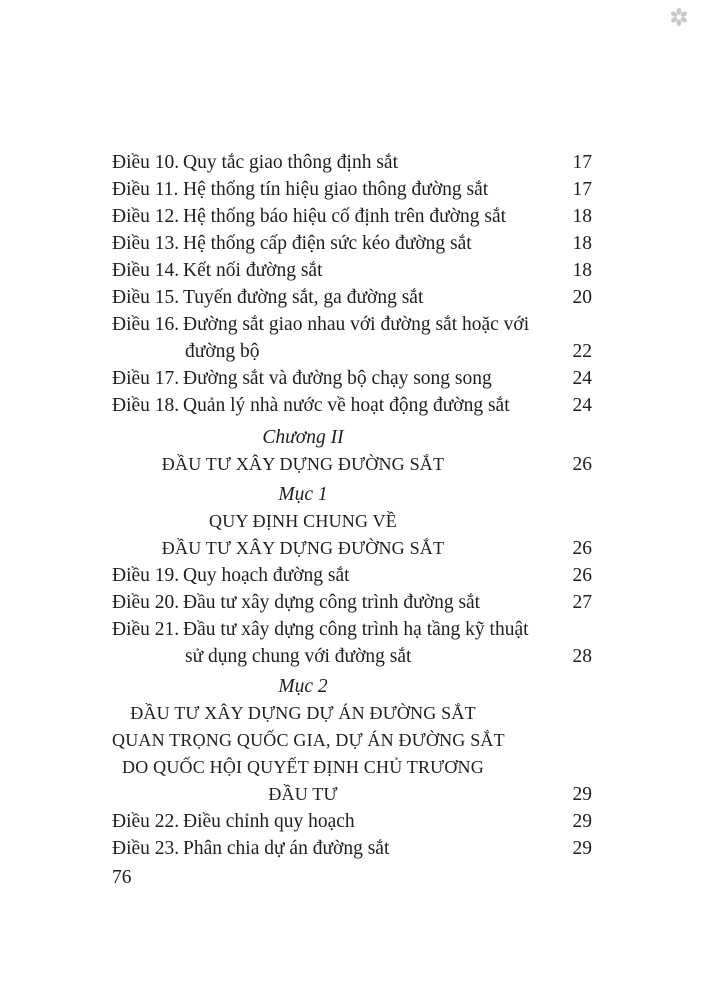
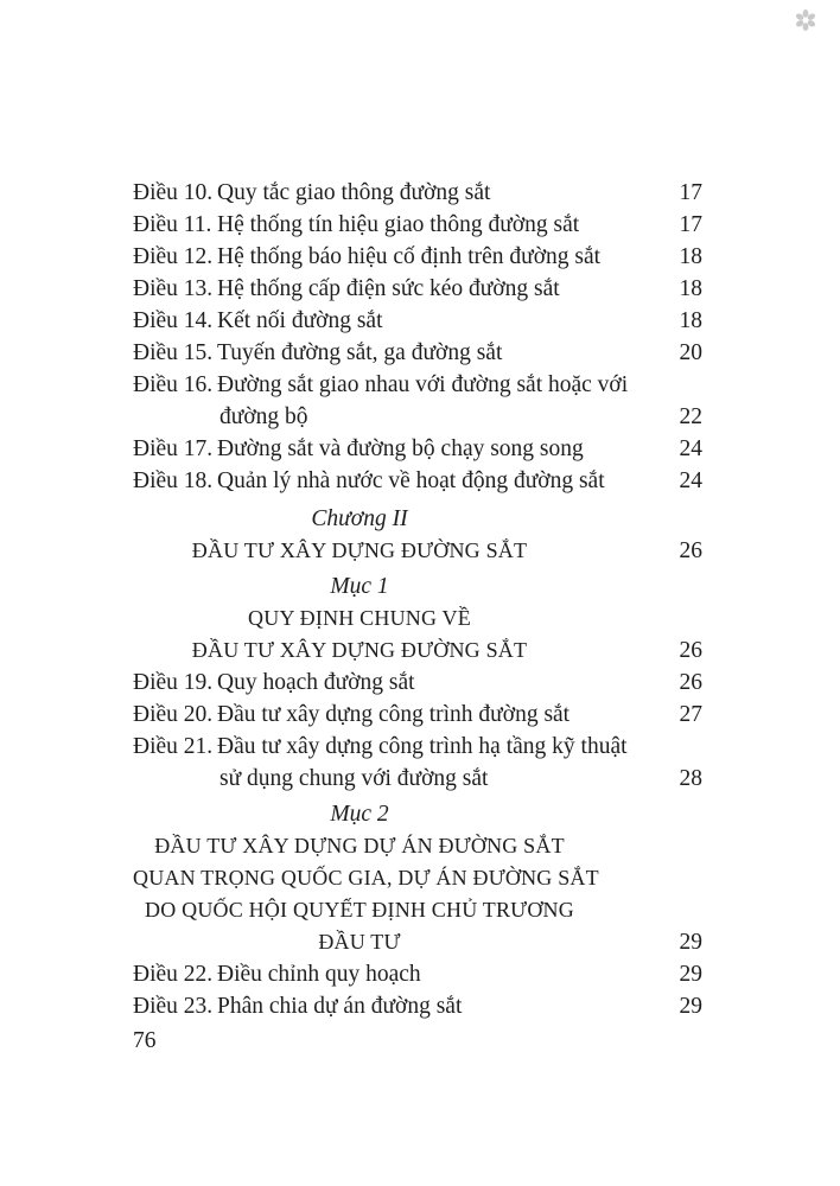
- Điều 10. Quy tắc giao thông định sắt
+ Điều 10. Quy tắc giao thông đường sắt
  17
  Điều 11. Hệ thống tín hiệu giao thông đường sắt
  17
  Điều 12. Hệ thống báo hiệu cố định trên đường sắt
  18
  Điều 13. Hệ thống cấp điện sức kéo đường sắt
  18
  Điều 14. Kết nối đường sắt
  18
  Điều 15. Tuyến đường sắt, ga đường sắt
  20
  Điều 16. Đường sắt giao nhau với đường sắt hoặc với
  đường bộ
  22
  Điều 17. Đường sắt và đường bộ chạy song song
  24
  Điều 18. Quản lý nhà nước về hoạt động đường sắt
  24
  Chương II
  ĐẦU TƯ XÂY DỰNG ĐƯỜNG SẮT
  26
  Mục 1
  QUY ĐỊNH CHUNG VỀ
  ĐẦU TƯ XÂY DỰNG ĐƯỜNG SẮT
  26
  Điều 19. Quy hoạch đường sắt
  26
  Điều 20. Đầu tư xây dựng công trình đường sắt
  27
  Điều 21. Đầu tư xây dựng công trình hạ tầng kỹ thuật
  sử dụng chung với đường sắt
  28
  Mục 2
  ĐẦU TƯ XÂY DỰNG DỰ ÁN ĐƯỜNG SẮT
  QUAN TRỌNG QUỐC GIA, DỰ ÁN ĐƯỜNG SẮT
  DO QUỐC HỘI QUYẾT ĐỊNH CHỦ TRƯƠNG
  ĐẦU TƯ
  29
  Điều 22. Điều chỉnh quy hoạch
  29
  Điều 23. Phân chia dự án đường sắt
  29
  76
